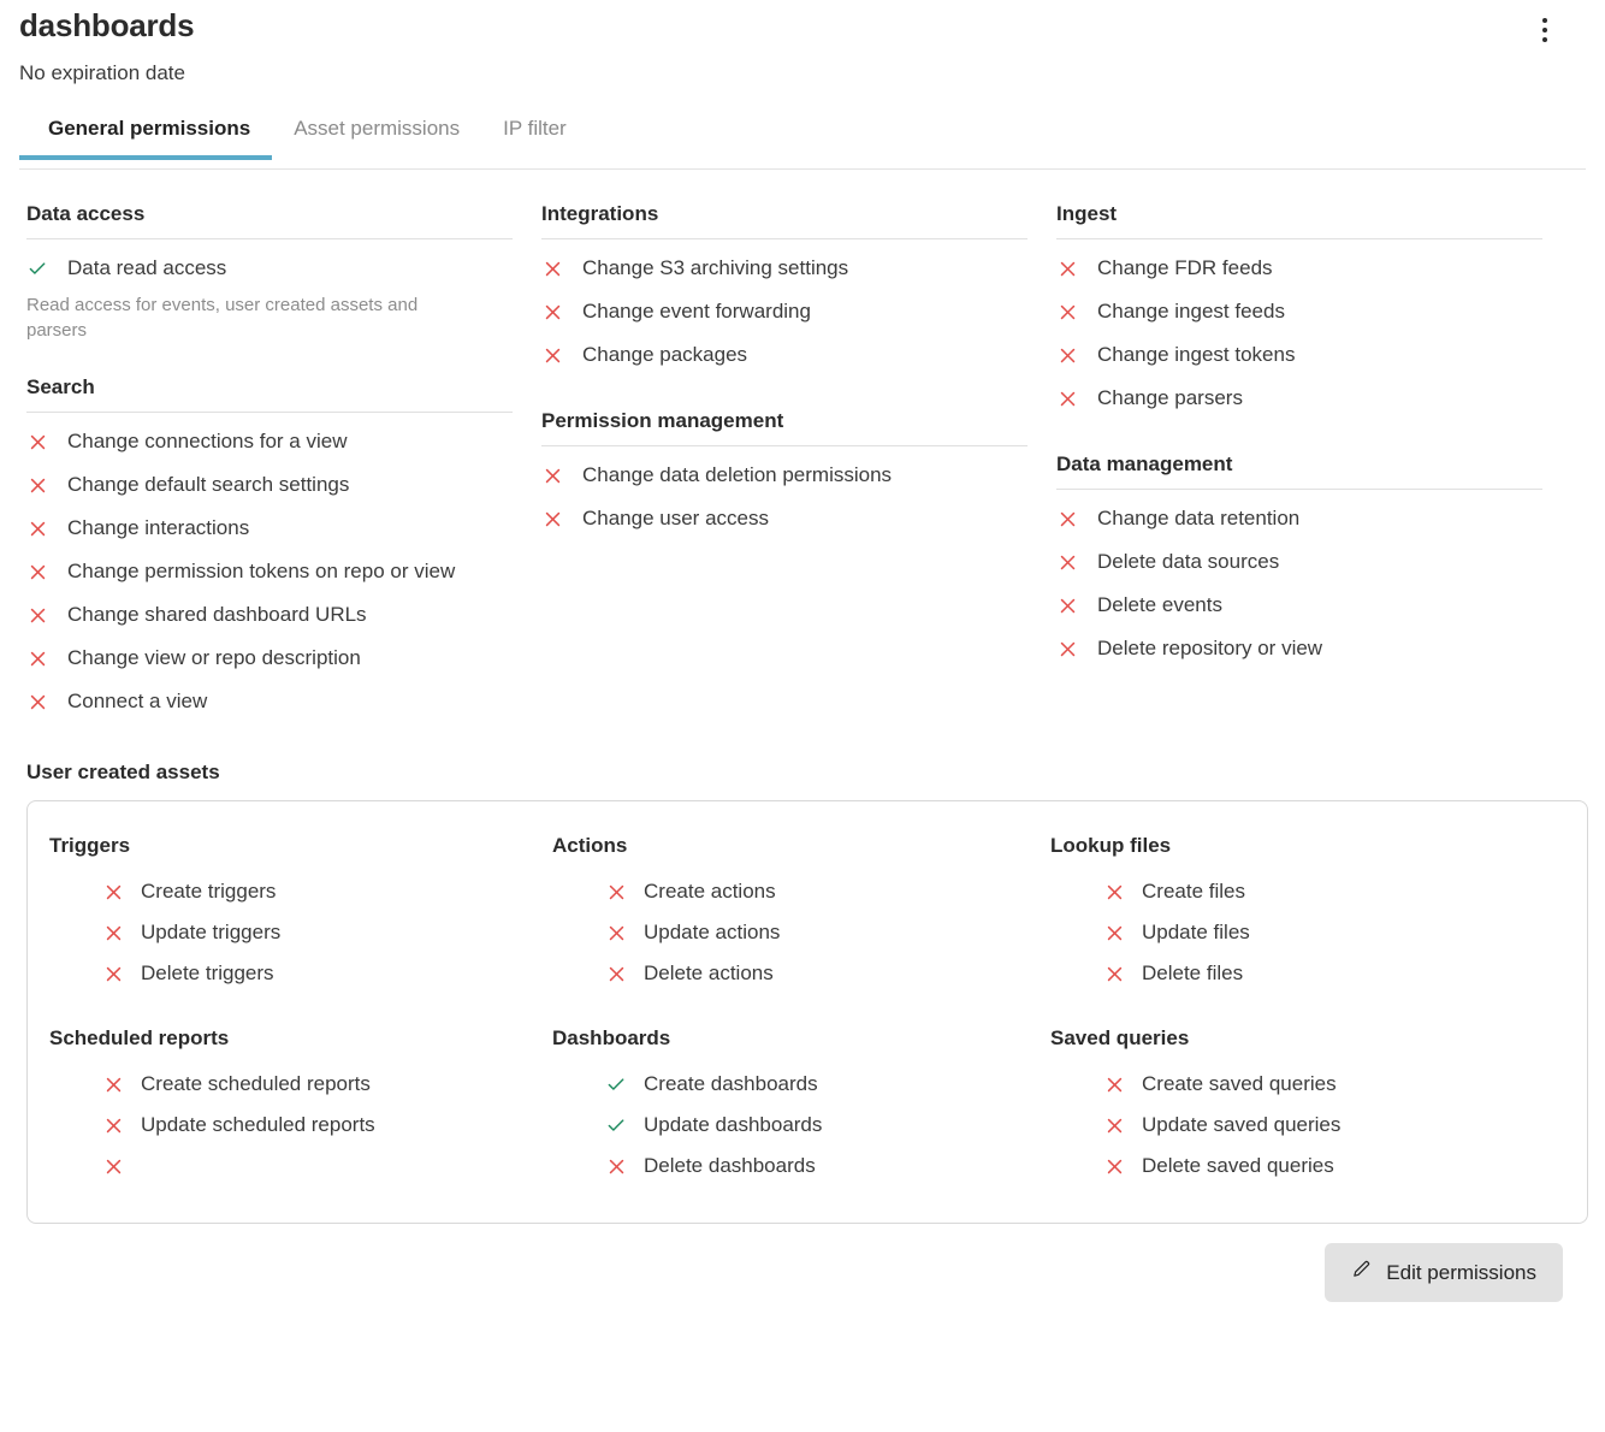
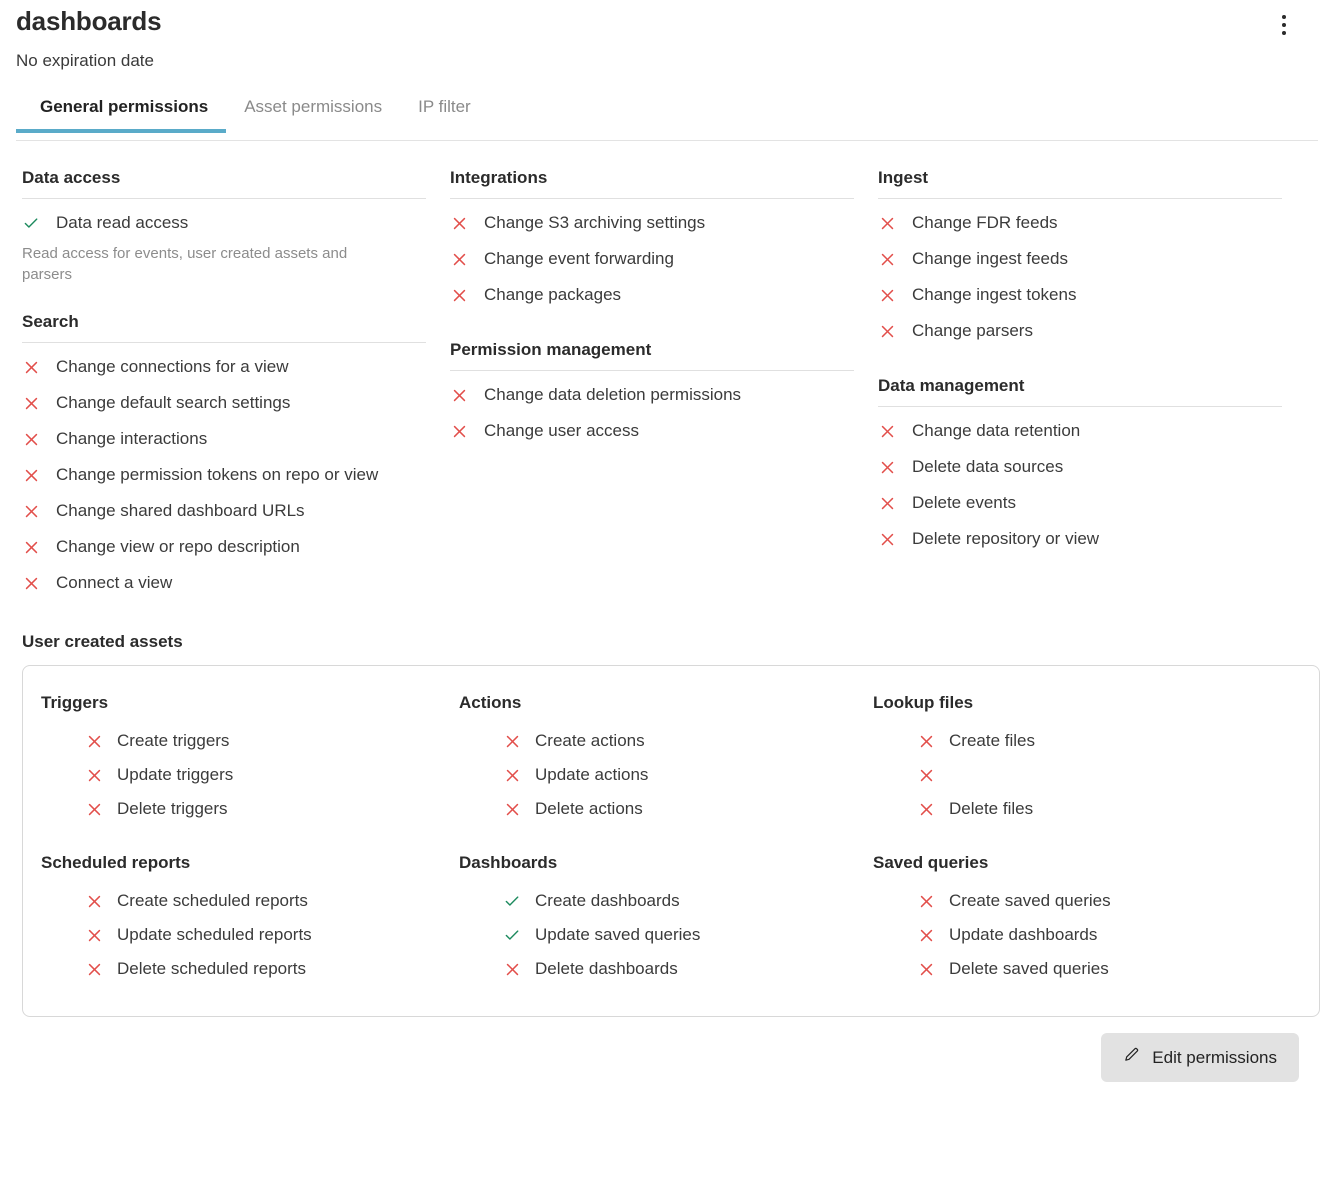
  dashboards
  No expiration date
  General permissions
  Asset permissions
  IP filter
  Data access
  Data read access
  Read access for events, user created assets and parsers
  Search
  Change connections for a view
  Change default search settings
  Change interactions
  Change permission tokens on repo or view
  Change shared dashboard URLs
  Change view or repo description
  Connect a view
  Integrations
  Change S3 archiving settings
  Change event forwarding
  Change packages
  Permission management
  Change data deletion permissions
  Change user access
  Ingest
  Change FDR feeds
  Change ingest feeds
  Change ingest tokens
  Change parsers
  Data management
  Change data retention
  Delete data sources
  Delete events
  Delete repository or view
  User created assets
  Triggers
  Create triggers
  Update triggers
  Delete triggers
  Actions
  Create actions
  Update actions
  Delete actions
  Lookup files
  Create files
- Update files
  Delete files
  Scheduled reports
  Create scheduled reports
  Update scheduled reports
+ Delete scheduled reports
  Dashboards
  Create dashboards
- Update dashboards
+ Update saved queries
  Delete dashboards
  Saved queries
  Create saved queries
- Update saved queries
+ Update dashboards
  Delete saved queries
  Edit permissions
